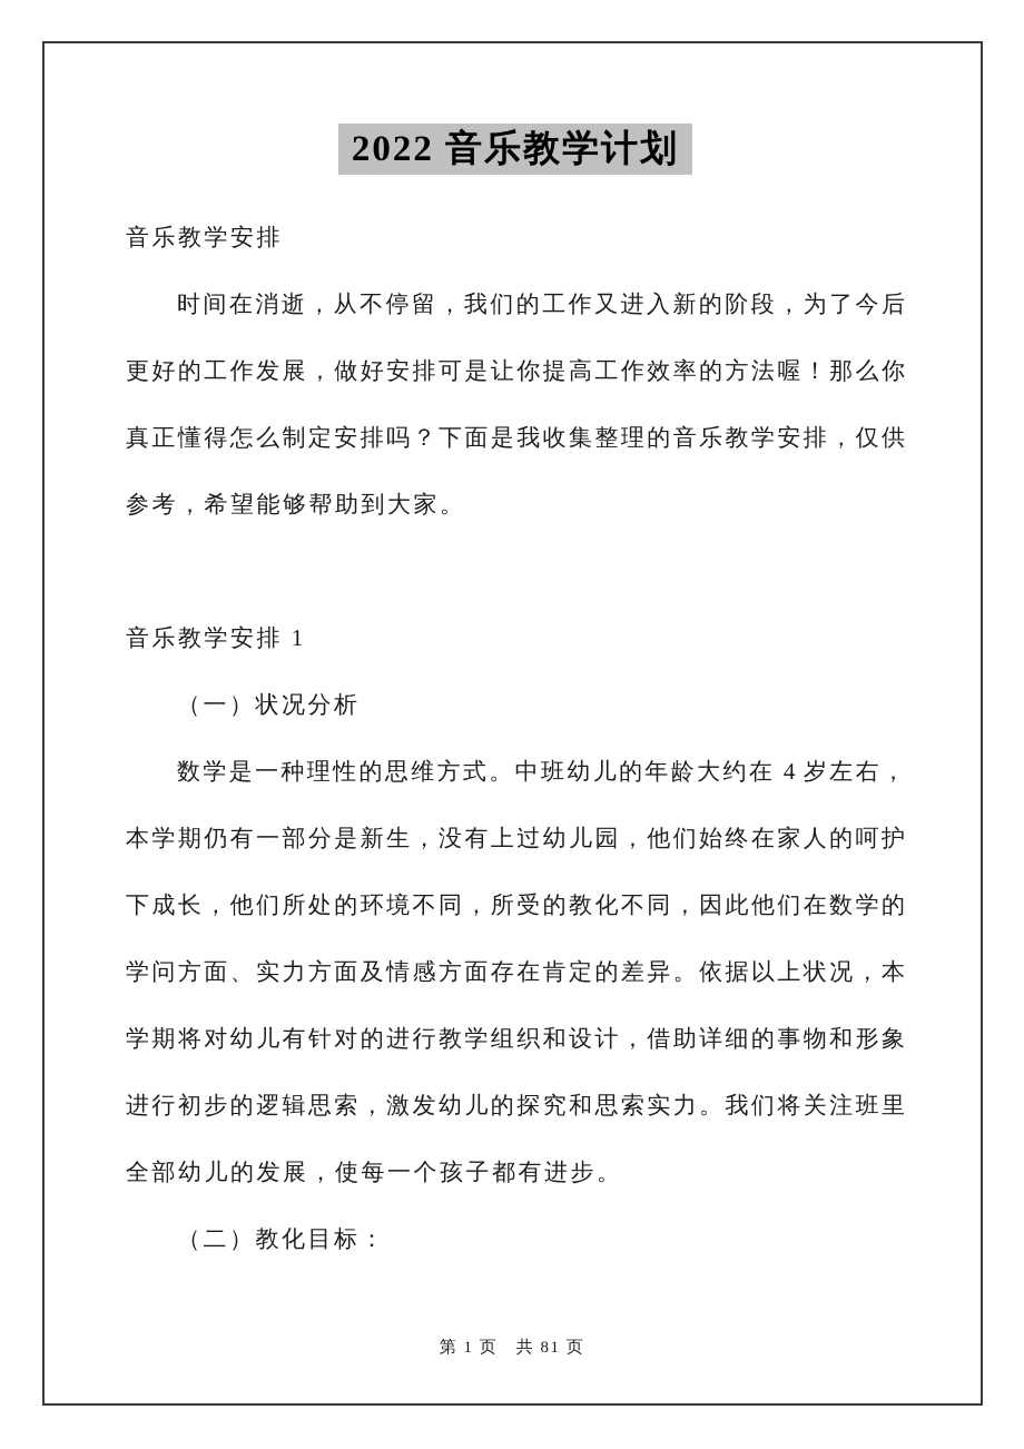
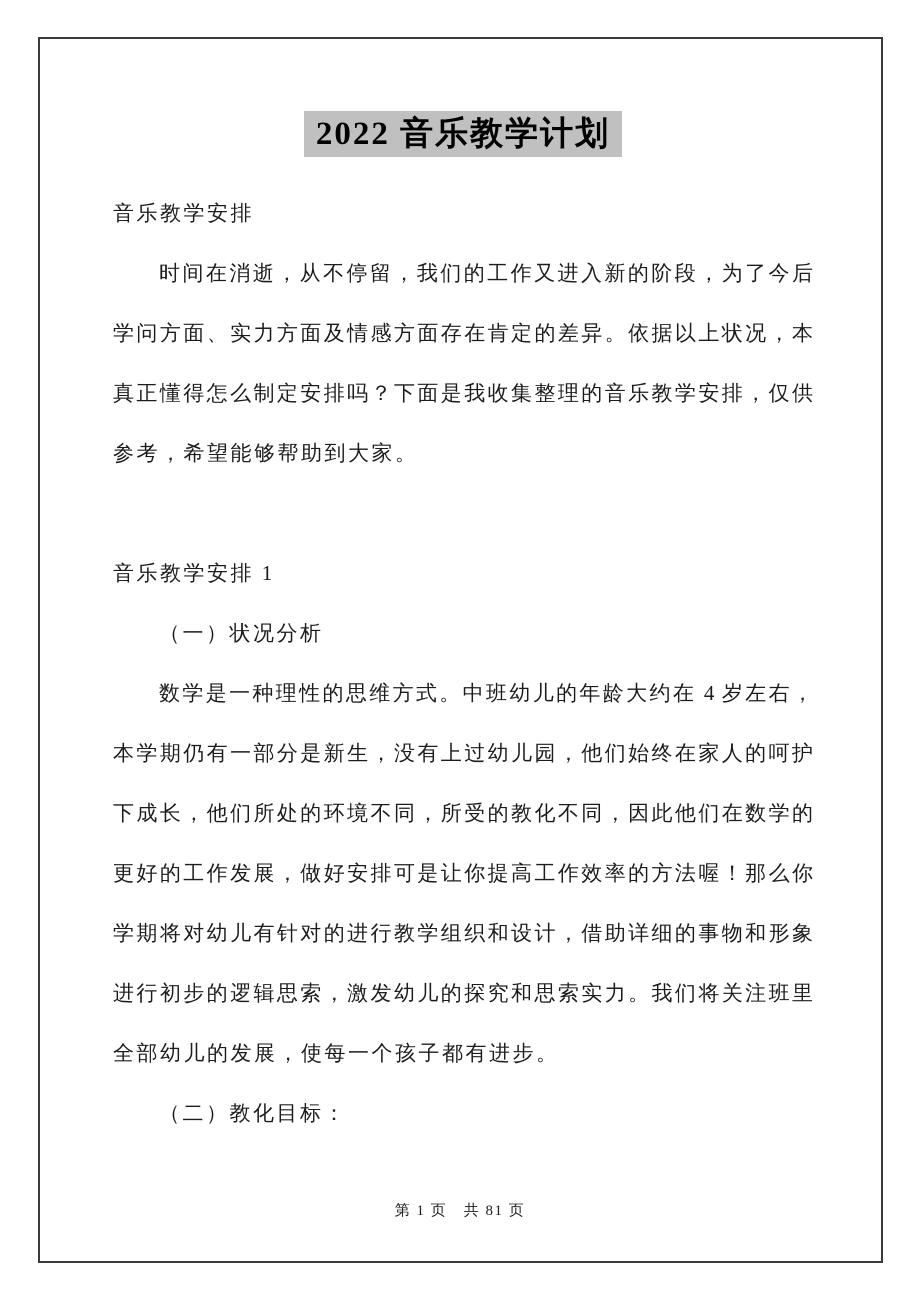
  2022 音乐教学计划
  音乐教学安排
  时间在消逝，从不停留，我们的工作又进入新的阶段，为了今后
- 更好的工作发展，做好安排可是让你提高工作效率的方法喔！那么你
+ 学问方面、实力方面及情感方面存在肯定的差异。依据以上状况，本
  真正懂得怎么制定安排吗？下面是我收集整理的音乐教学安排，仅供
  参考，希望能够帮助到大家。
  音乐教学安排 1
  （一）状况分析
  数学是一种理性的思维方式。中班幼儿的年龄大约在 4 岁左右，
  本学期仍有一部分是新生，没有上过幼儿园，他们始终在家人的呵护
  下成长，他们所处的环境不同，所受的教化不同，因此他们在数学的
- 学问方面、实力方面及情感方面存在肯定的差异。依据以上状况，本
+ 更好的工作发展，做好安排可是让你提高工作效率的方法喔！那么你
  学期将对幼儿有针对的进行教学组织和设计，借助详细的事物和形象
  进行初步的逻辑思索，激发幼儿的探究和思索实力。我们将关注班里
  全部幼儿的发展，使每一个孩子都有进步。
  （二）教化目标：
  第 1 页 共 81 页
